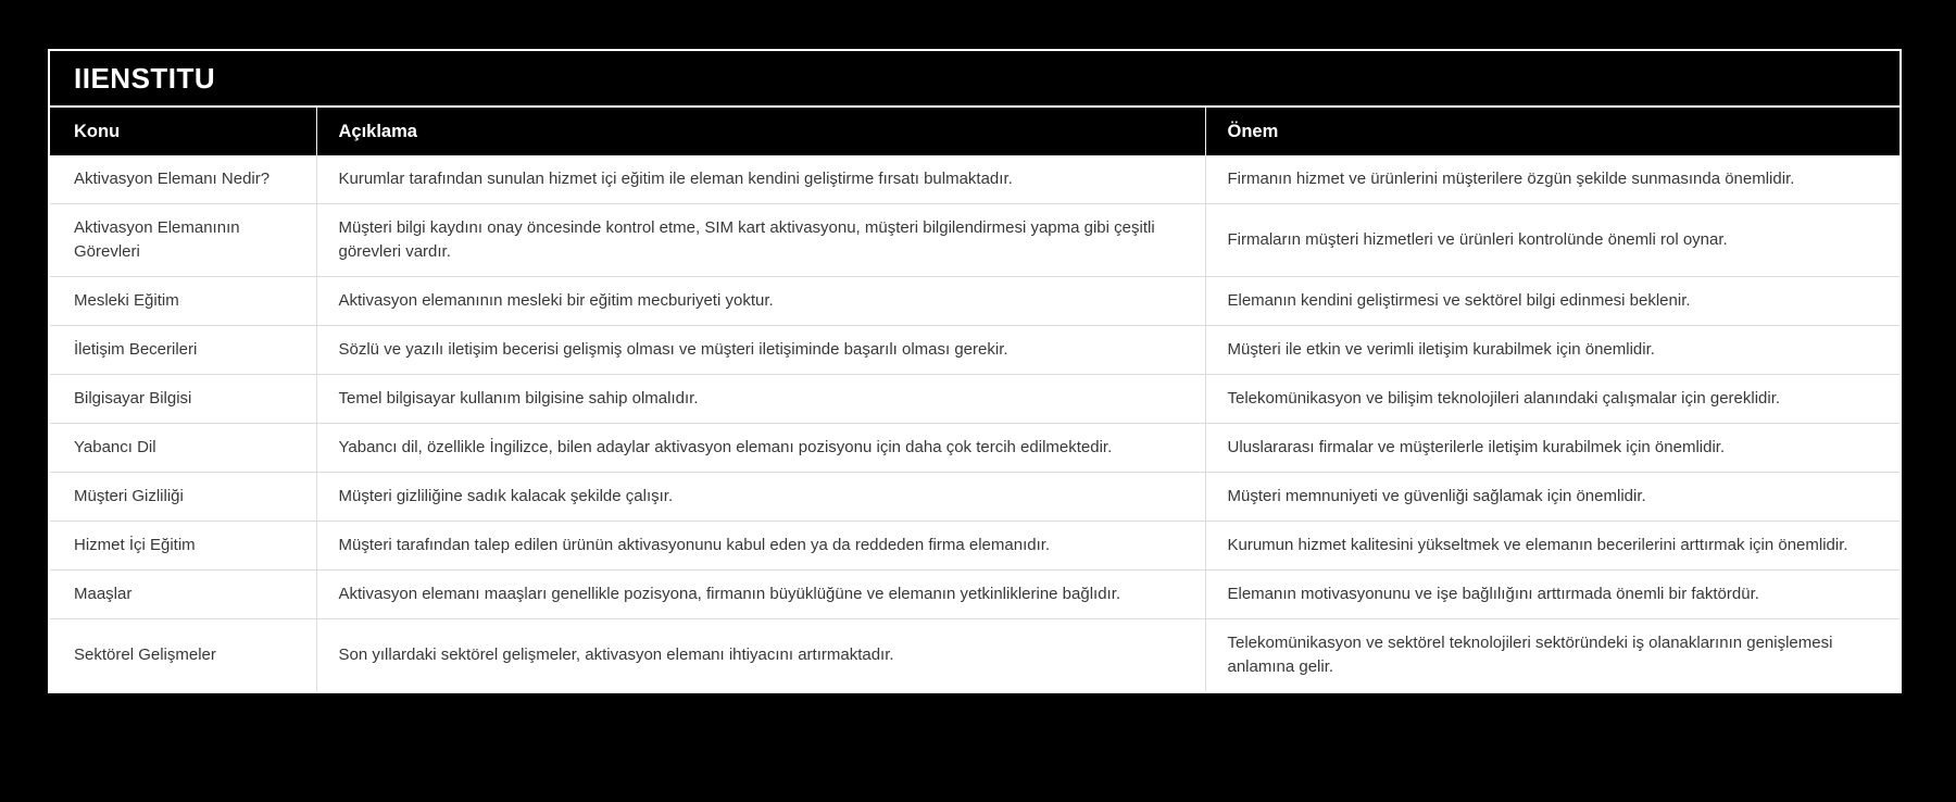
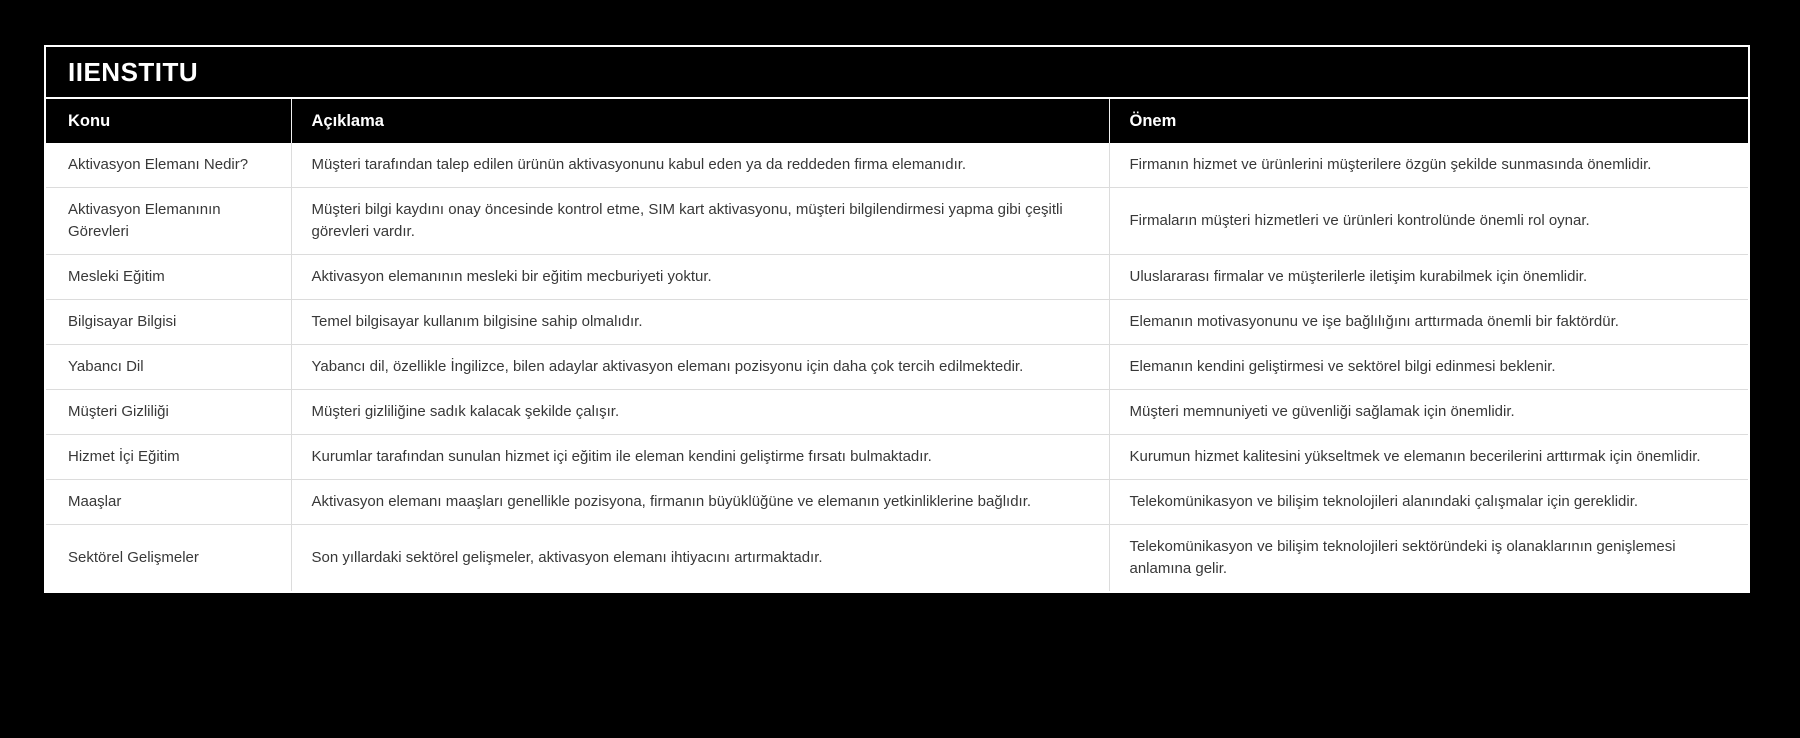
  IIENSTITU
  Konu	Açıklama	Önem
- Aktivasyon Elemanı Nedir?	Kurumlar tarafından sunulan hizmet içi eğitim ile eleman kendini geliştirme fırsatı bulmaktadır.	Firmanın hizmet ve ürünlerini müşterilere özgün şekilde sunmasında önemlidir.
+ Aktivasyon Elemanı Nedir?	Müşteri tarafından talep edilen ürünün aktivasyonunu kabul eden ya da reddeden firma elemanıdır.	Firmanın hizmet ve ürünlerini müşterilere özgün şekilde sunmasında önemlidir.
  Aktivasyon Elemanının Görevleri	Müşteri bilgi kaydını onay öncesinde kontrol etme, SIM kart aktivasyonu, müşteri bilgilendirmesi yapma gibi çeşitli görevleri vardır.	Firmaların müşteri hizmetleri ve ürünleri kontrolünde önemli rol oynar.
- Mesleki Eğitim	Aktivasyon elemanının mesleki bir eğitim mecburiyeti yoktur.	Elemanın kendini geliştirmesi ve sektörel bilgi edinmesi beklenir.
+ Mesleki Eğitim	Aktivasyon elemanının mesleki bir eğitim mecburiyeti yoktur.	Uluslararası firmalar ve müşterilerle iletişim kurabilmek için önemlidir.
- İletişim Becerileri	Sözlü ve yazılı iletişim becerisi gelişmiş olması ve müşteri iletişiminde başarılı olması gerekir.	Müşteri ile etkin ve verimli iletişim kurabilmek için önemlidir.
- Bilgisayar Bilgisi	Temel bilgisayar kullanım bilgisine sahip olmalıdır.	Telekomünikasyon ve bilişim teknolojileri alanındaki çalışmalar için gereklidir.
+ Bilgisayar Bilgisi	Temel bilgisayar kullanım bilgisine sahip olmalıdır.	Elemanın motivasyonunu ve işe bağlılığını arttırmada önemli bir faktördür.
- Yabancı Dil	Yabancı dil, özellikle İngilizce, bilen adaylar aktivasyon elemanı pozisyonu için daha çok tercih edilmektedir.	Uluslararası firmalar ve müşterilerle iletişim kurabilmek için önemlidir.
+ Yabancı Dil	Yabancı dil, özellikle İngilizce, bilen adaylar aktivasyon elemanı pozisyonu için daha çok tercih edilmektedir.	Elemanın kendini geliştirmesi ve sektörel bilgi edinmesi beklenir.
  Müşteri Gizliliği	Müşteri gizliliğine sadık kalacak şekilde çalışır.	Müşteri memnuniyeti ve güvenliği sağlamak için önemlidir.
- Hizmet İçi Eğitim	Müşteri tarafından talep edilen ürünün aktivasyonunu kabul eden ya da reddeden firma elemanıdır.	Kurumun hizmet kalitesini yükseltmek ve elemanın becerilerini arttırmak için önemlidir.
+ Hizmet İçi Eğitim	Kurumlar tarafından sunulan hizmet içi eğitim ile eleman kendini geliştirme fırsatı bulmaktadır.	Kurumun hizmet kalitesini yükseltmek ve elemanın becerilerini arttırmak için önemlidir.
- Maaşlar	Aktivasyon elemanı maaşları genellikle pozisyona, firmanın büyüklüğüne ve elemanın yetkinliklerine bağlıdır.	Elemanın motivasyonunu ve işe bağlılığını arttırmada önemli bir faktördür.
+ Maaşlar	Aktivasyon elemanı maaşları genellikle pozisyona, firmanın büyüklüğüne ve elemanın yetkinliklerine bağlıdır.	Telekomünikasyon ve bilişim teknolojileri alanındaki çalışmalar için gereklidir.
- Sektörel Gelişmeler	Son yıllardaki sektörel gelişmeler, aktivasyon elemanı ihtiyacını artırmaktadır.	Telekomünikasyon ve sektörel teknolojileri sektöründeki iş olanaklarının genişlemesi anlamına gelir.
+ Sektörel Gelişmeler	Son yıllardaki sektörel gelişmeler, aktivasyon elemanı ihtiyacını artırmaktadır.	Telekomünikasyon ve bilişim teknolojileri sektöründeki iş olanaklarının genişlemesi anlamına gelir.
